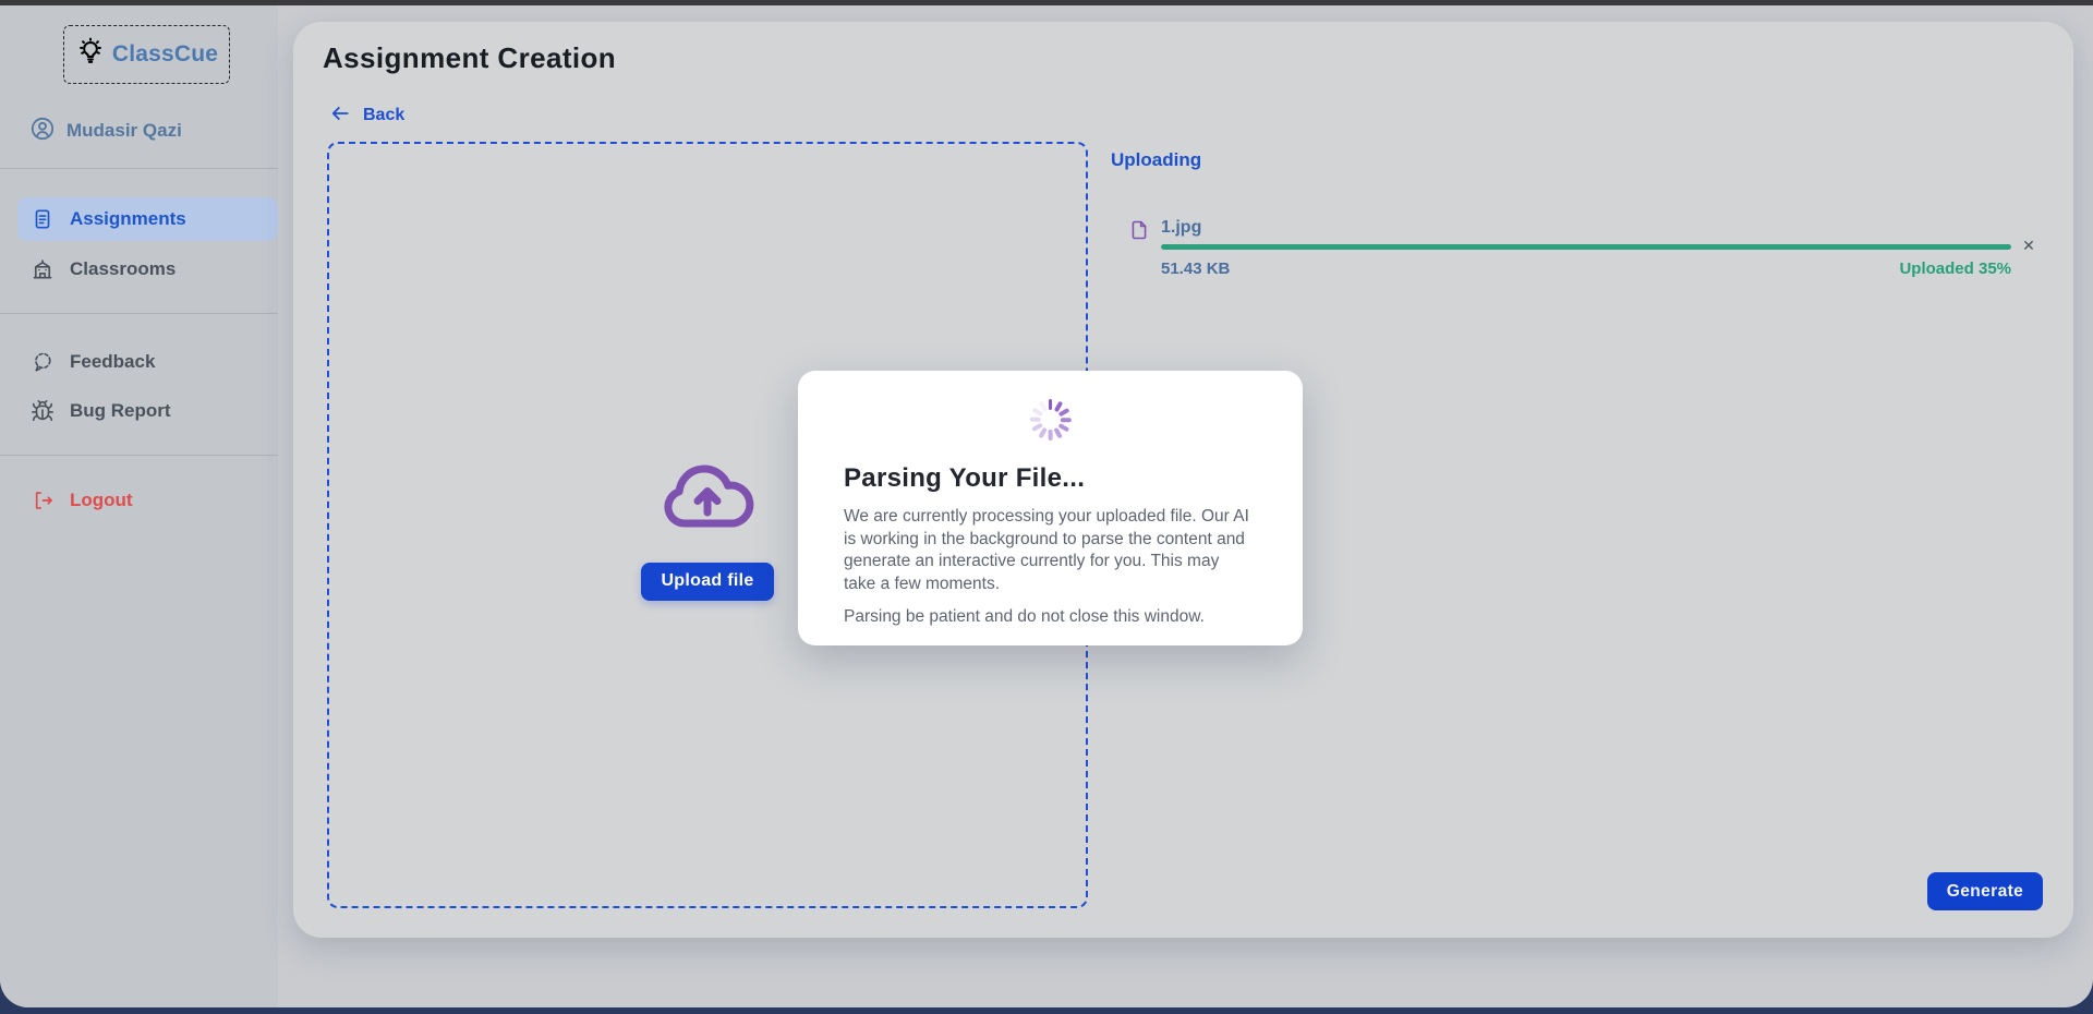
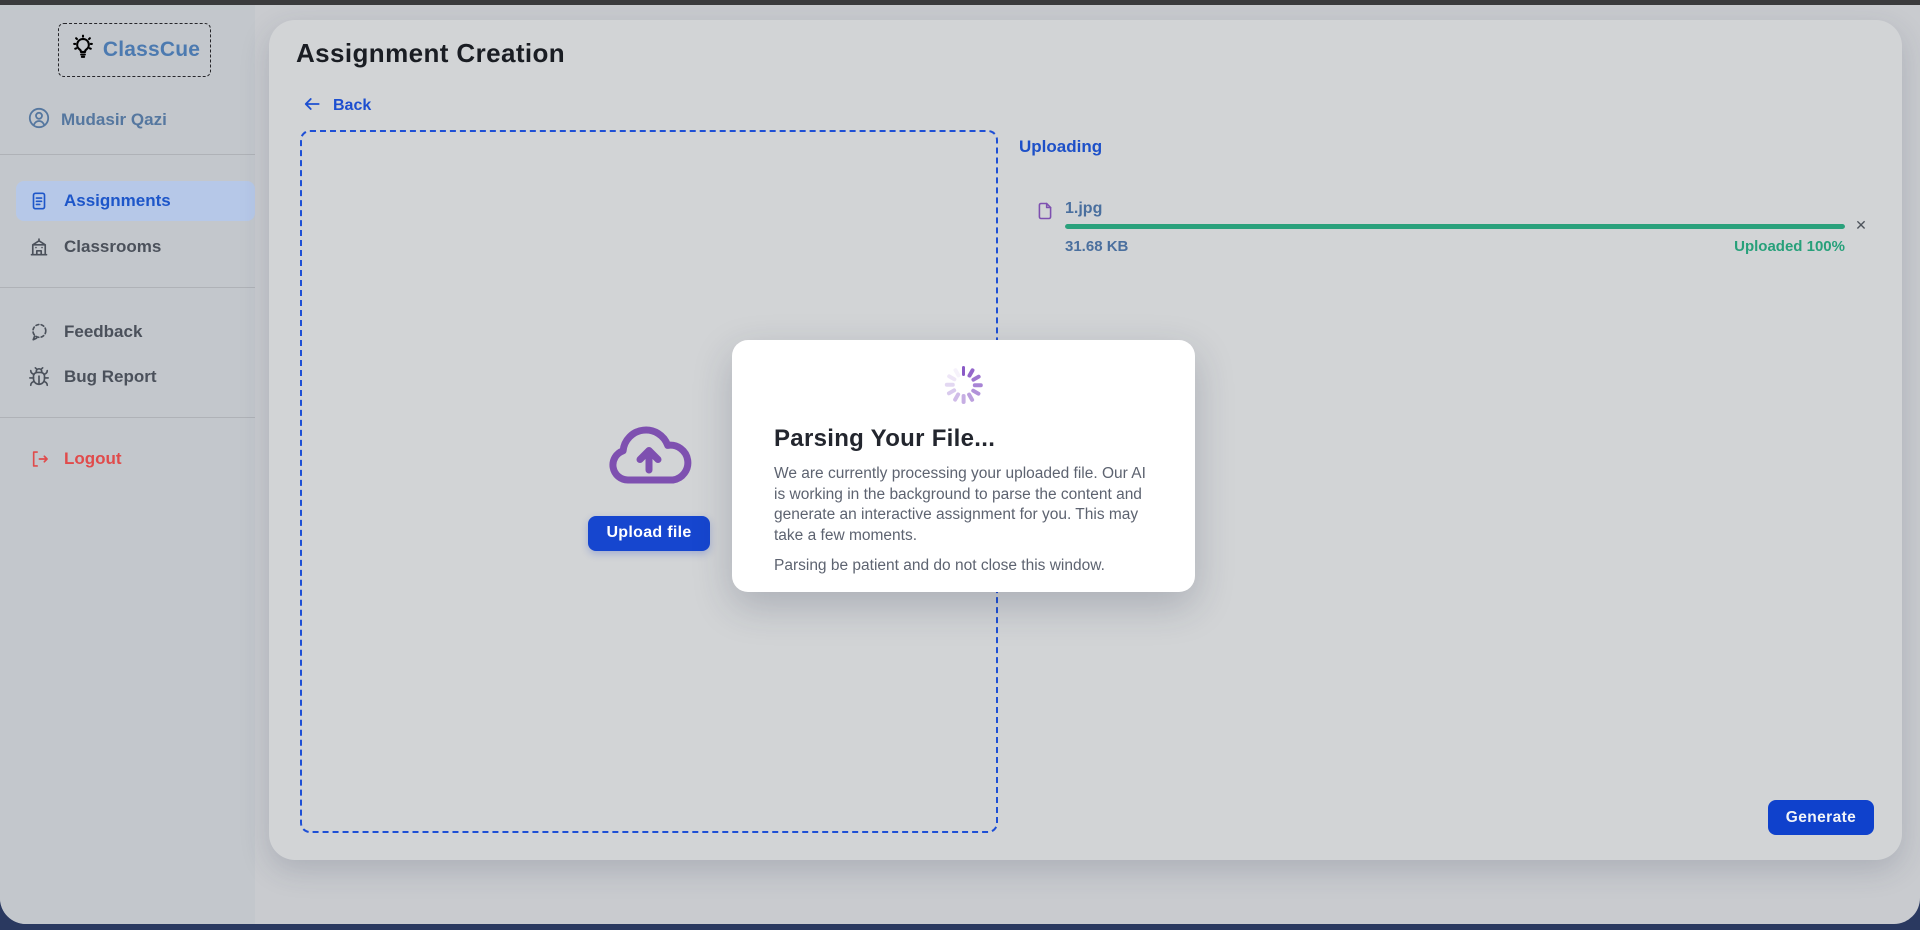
  ClassCue
  Mudasir Qazi
  Assignments
  Classrooms
  Feedback
  Bug Report
  Logout
  Assignment Creation
  Back
  Upload file
  Uploading
  1.jpg
  ✕
- 51.43 KB
+ 31.68 KB
- Uploaded 35%
+ Uploaded 100%
  Generate
  Parsing Your File...
- We are currently processing your uploaded file. Our AI is working in the background to parse the content and generate an interactive currently for you. This may take a few moments.
+ We are currently processing your uploaded file. Our AI is working in the background to parse the content and generate an interactive assignment for you. This may take a few moments.
  Parsing be patient and do not close this window.
